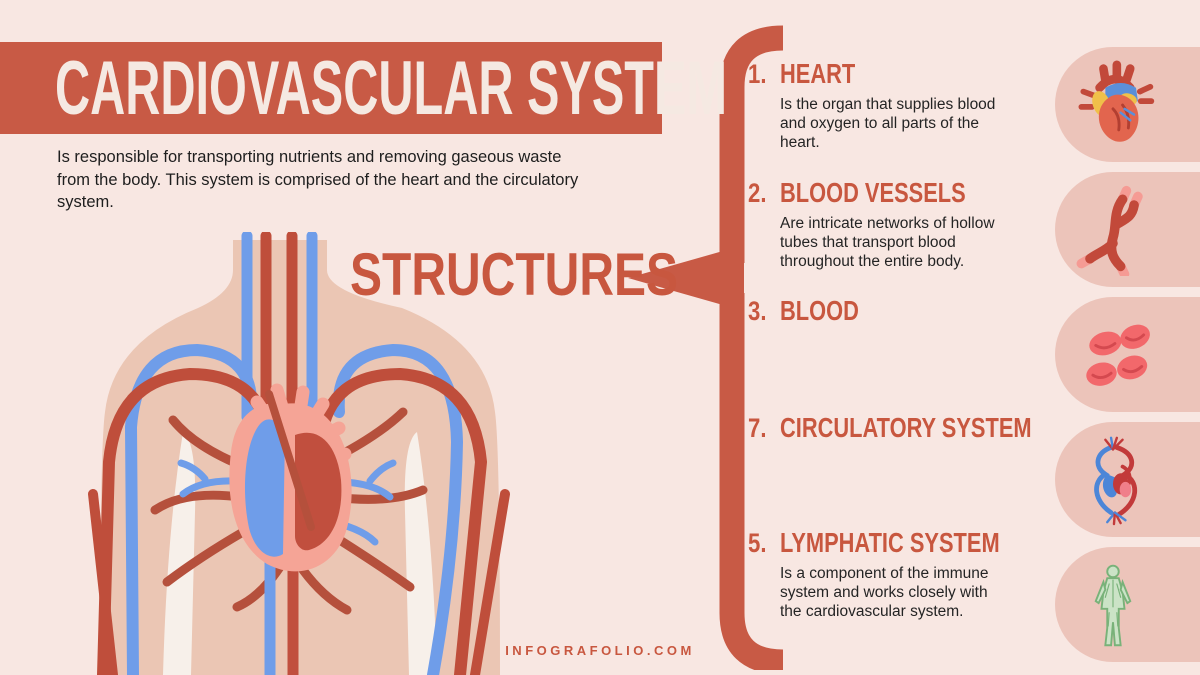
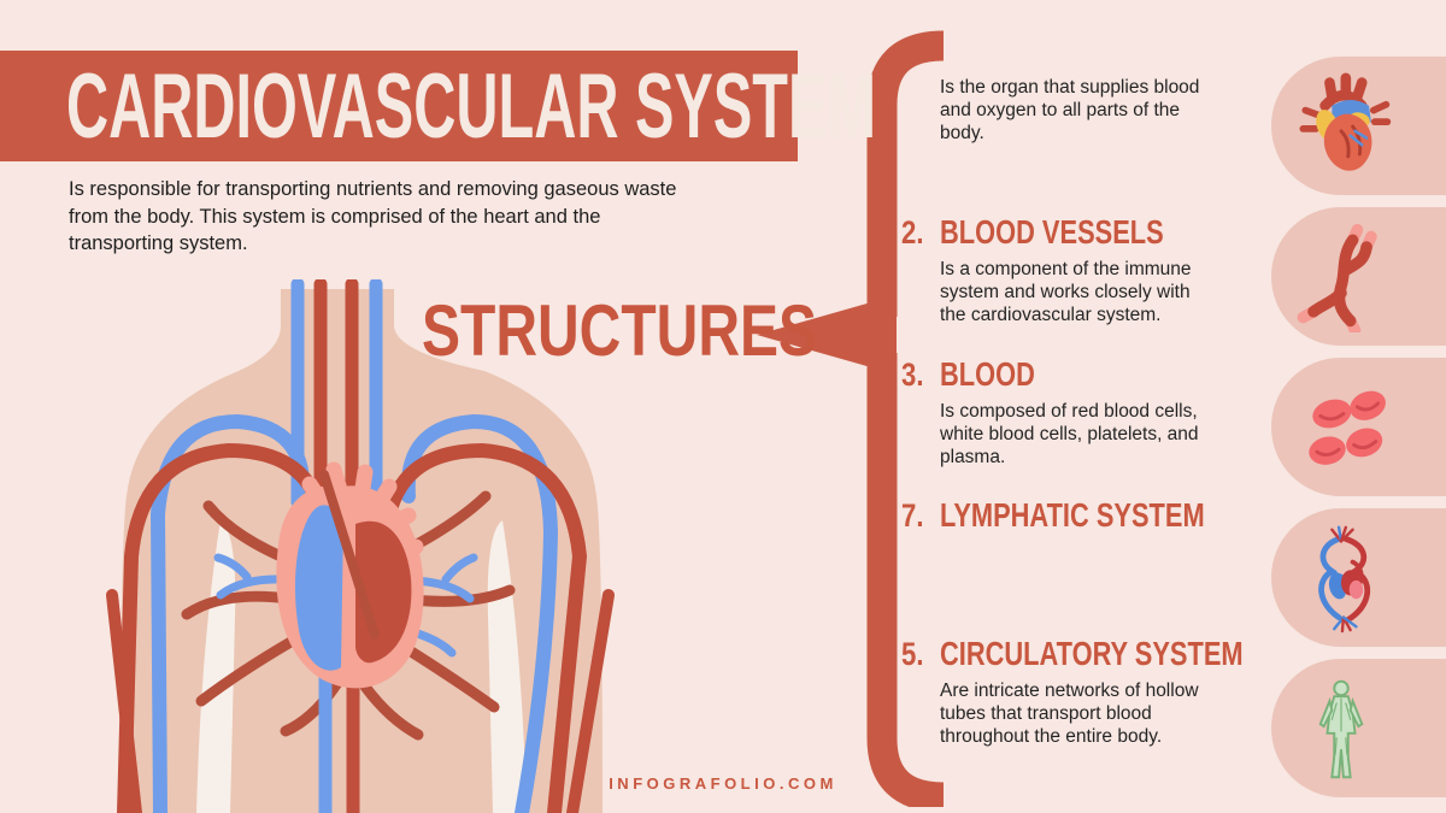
  CARDIOVASCULAR SYSTEM
- Is responsible for transporting nutrients and removing gaseous waste from the body. This system is comprised of the heart and the circulatory system.
+ Is responsible for transporting nutrients and removing gaseous waste from the body. This system is comprised of the heart and the transporting system.
  STRUCTURES
- 1.
- HEART
- Is the organ that supplies blood and oxygen to all parts of the heart.
+ Is the organ that supplies blood and oxygen to all parts of the body.
  2.
  BLOOD VESSELS
- Are intricate networks of hollow tubes that transport blood throughout the entire body.
+ Is a component of the immune system and works closely with the cardiovascular system.
  3.
  BLOOD
+ Is composed of red blood cells, white blood cells, platelets, and plasma.
  7.
- CIRCULATORY SYSTEM
+ LYMPHATIC SYSTEM
  5.
- LYMPHATIC SYSTEM
+ CIRCULATORY SYSTEM
- Is a component of the immune system and works closely with the cardiovascular system.
+ Are intricate networks of hollow tubes that transport blood throughout the entire body.
  INFOGRAFOLIO.COM
